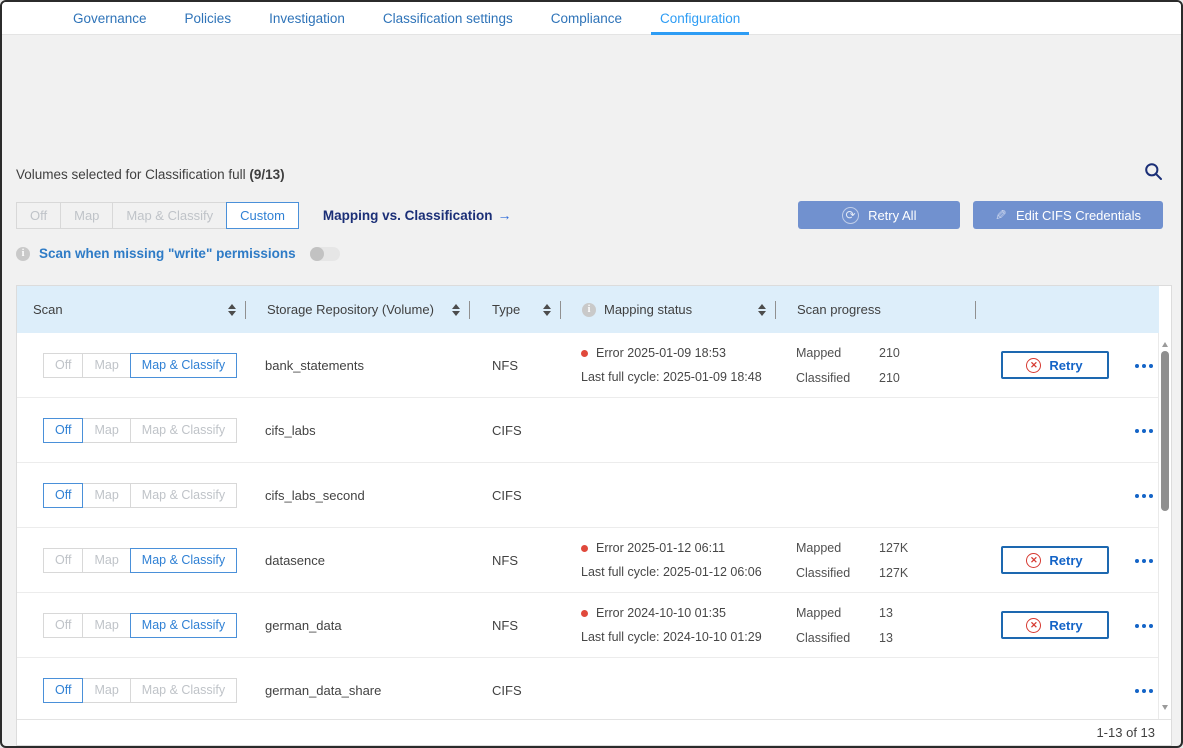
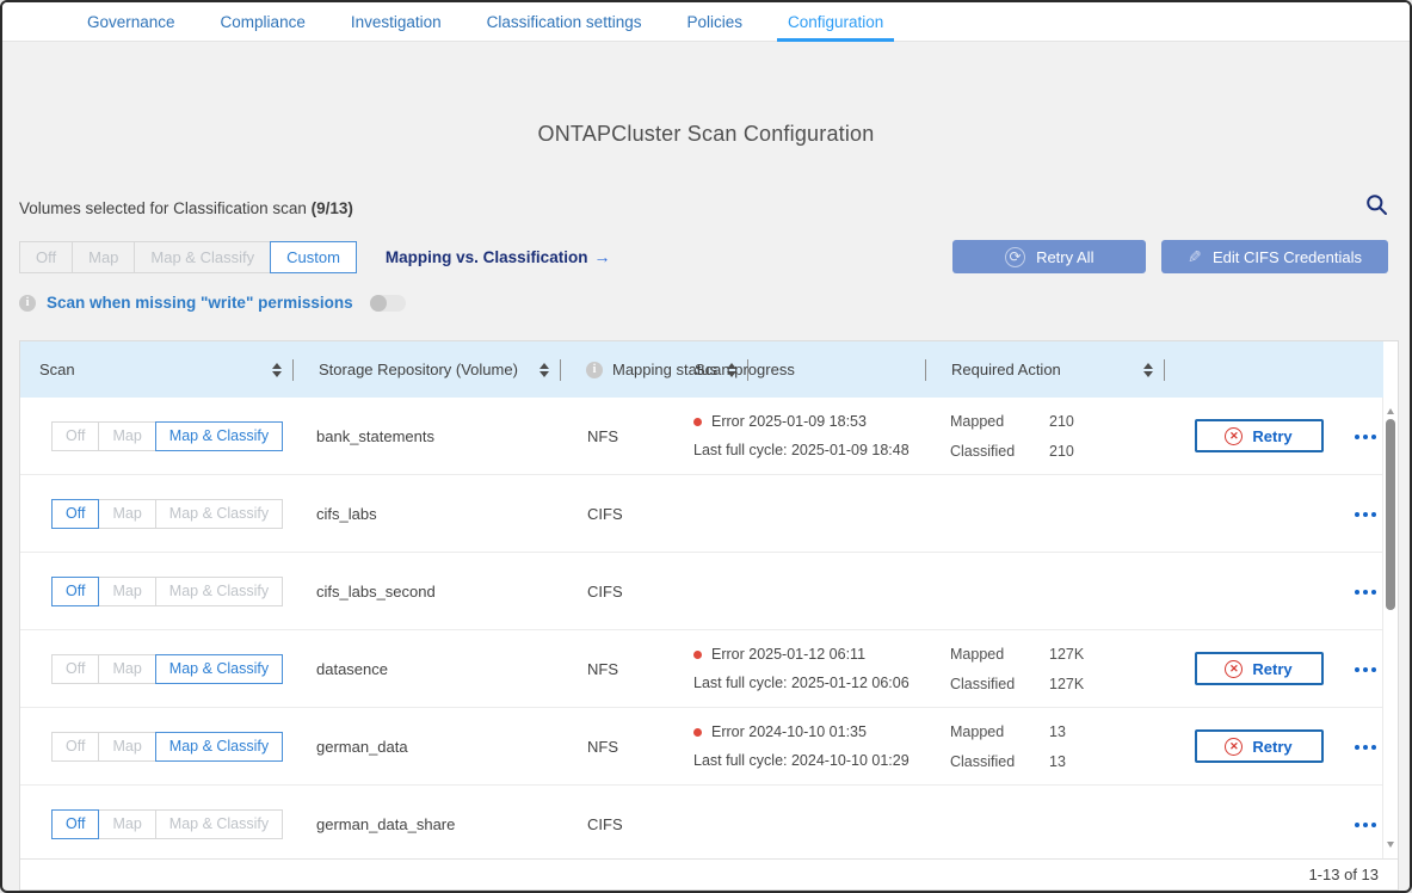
  Governance
- Policies
+ Compliance
  Investigation
  Classification settings
- Compliance
+ Policies
  Configuration
+ ONTAPCluster Scan Configuration
- Volumes selected for Classification full (9/13)
+ Volumes selected for Classification scan (9/13)
  Off
  Map
  Map & Classify
  Custom
  Mapping vs. Classification
  →
  ⟳
  Retry All
  Edit CIFS Credentials
  i
  Scan when missing "write" permissions
  Scan
  Storage Repository (Volume)
- Type
  i
  Mapping status
  Scan progress
+ Required Action
  Off
  Map
  Map & Classify
  bank_statements
  NFS
  Error 2025-01-09 18:53
  Last full cycle: 2025-01-09 18:48
  Mapped
  210
  Classified
  210
  ✕
  Retry
  Off
  Map
  Map & Classify
  cifs_labs
  CIFS
  Off
  Map
  Map & Classify
  cifs_labs_second
  CIFS
  Off
  Map
  Map & Classify
  datasence
  NFS
  Error 2025-01-12 06:11
  Last full cycle: 2025-01-12 06:06
  Mapped
  127K
  Classified
  127K
  ✕
  Retry
  Off
  Map
  Map & Classify
  german_data
  NFS
  Error 2024-10-10 01:35
  Last full cycle: 2024-10-10 01:29
  Mapped
  13
  Classified
  13
  ✕
  Retry
  Off
  Map
  Map & Classify
  german_data_share
  CIFS
  1-13 of 13
